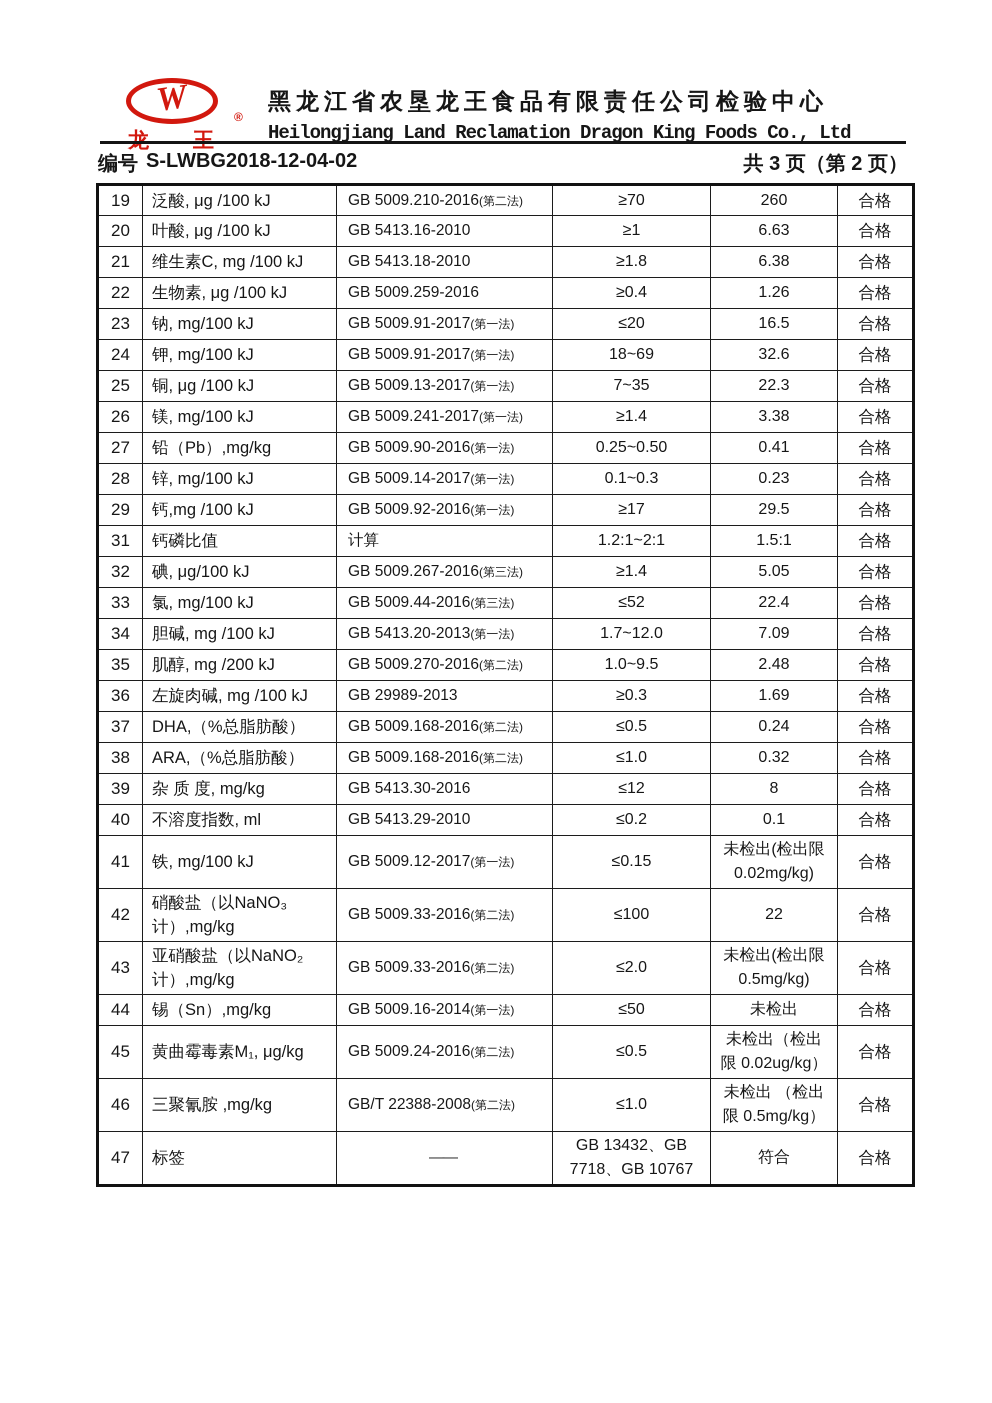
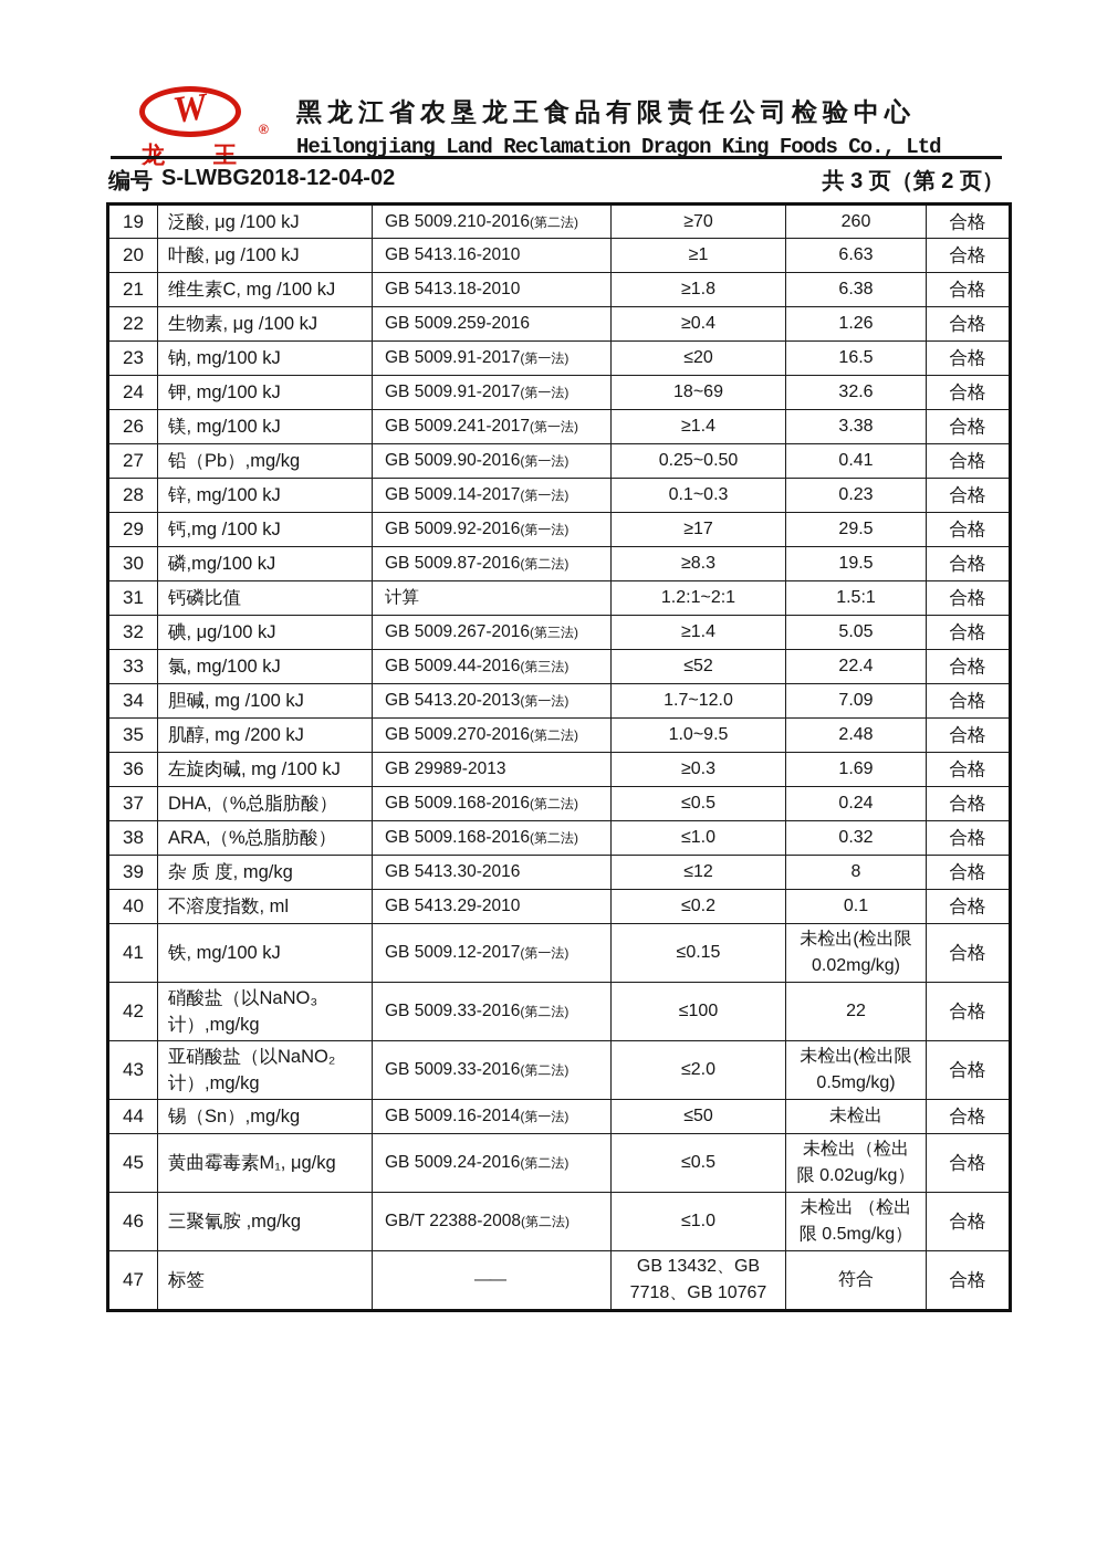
  ®
  黑龙江省农垦龙王食品有限责任公司检验中心
  Heilongjiang Land Reclamation Dragon King Foods Co., Ltd
  编号
  S-LWBG2018-12-04-02
  共 3 页（第 2 页）
  19	泛酸, μg /100 kJ	GB 5009.210-2016(第二法)	≥70	260	合格
  20	叶酸, μg /100 kJ	GB 5413.16-2010	≥1	6.63	合格
  21	维生素C, mg /100 kJ	GB 5413.18-2010	≥1.8	6.38	合格
  22	生物素, μg /100 kJ	GB 5009.259-2016	≥0.4	1.26	合格
  23	钠, mg/100 kJ	GB 5009.91-2017(第一法)	≤20	16.5	合格
  24	钾, mg/100 kJ	GB 5009.91-2017(第一法)	18~69	32.6	合格
- 25	铜, μg /100 kJ	GB 5009.13-2017(第一法)	7~35	22.3	合格
  26	镁, mg/100 kJ	GB 5009.241-2017(第一法)	≥1.4	3.38	合格
  27	铅（Pb）,mg/kg	GB 5009.90-2016(第一法)	0.25~0.50	0.41	合格
  28	锌, mg/100 kJ	GB 5009.14-2017(第一法)	0.1~0.3	0.23	合格
  29	钙,mg /100 kJ	GB 5009.92-2016(第一法)	≥17	29.5	合格
+ 30	磷,mg/100 kJ	GB 5009.87-2016(第二法)	≥8.3	19.5	合格
  31	钙磷比值	计算	1.2:1~2:1	1.5:1	合格
  32	碘, μg/100 kJ	GB 5009.267-2016(第三法)	≥1.4	5.05	合格
  33	氯, mg/100 kJ	GB 5009.44-2016(第三法)	≤52	22.4	合格
  34	胆碱, mg /100 kJ	GB 5413.20-2013(第一法)	1.7~12.0	7.09	合格
  35	肌醇, mg /200 kJ	GB 5009.270-2016(第二法)	1.0~9.5	2.48	合格
  36	左旋肉碱, mg /100 kJ	GB 29989-2013	≥0.3	1.69	合格
  37	DHA,（%总脂肪酸）	GB 5009.168-2016(第二法)	≤0.5	0.24	合格
  38	ARA,（%总脂肪酸）	GB 5009.168-2016(第二法)	≤1.0	0.32	合格
  39	杂 质 度, mg/kg	GB 5413.30-2016	≤12	8	合格
  40	不溶度指数, ml	GB 5413.29-2010	≤0.2	0.1	合格
  41	铁, mg/100 kJ	GB 5009.12-2017(第一法)	≤0.15	未检出(检出限 0.02mg/kg)	合格
  42	硝酸盐（以NaNO₃ 计）,mg/kg	GB 5009.33-2016(第二法)	≤100	22	合格
  43	亚硝酸盐（以NaNO₂ 计）,mg/kg	GB 5009.33-2016(第二法)	≤2.0	未检出(检出限 0.5mg/kg)	合格
  44	锡（Sn）,mg/kg	GB 5009.16-2014(第一法)	≤50	未检出	合格
  45	黄曲霉毒素M₁, μg/kg	GB 5009.24-2016(第二法)	≤0.5	未检出（检出 限 0.02ug/kg）	合格
  46	三聚氰胺 ,mg/kg	GB/T 22388-2008(第二法)	≤1.0	未检出 （检出 限 0.5mg/kg）	合格
  47	标签	——	GB 13432、GB 7718、GB 10767	符合	合格
